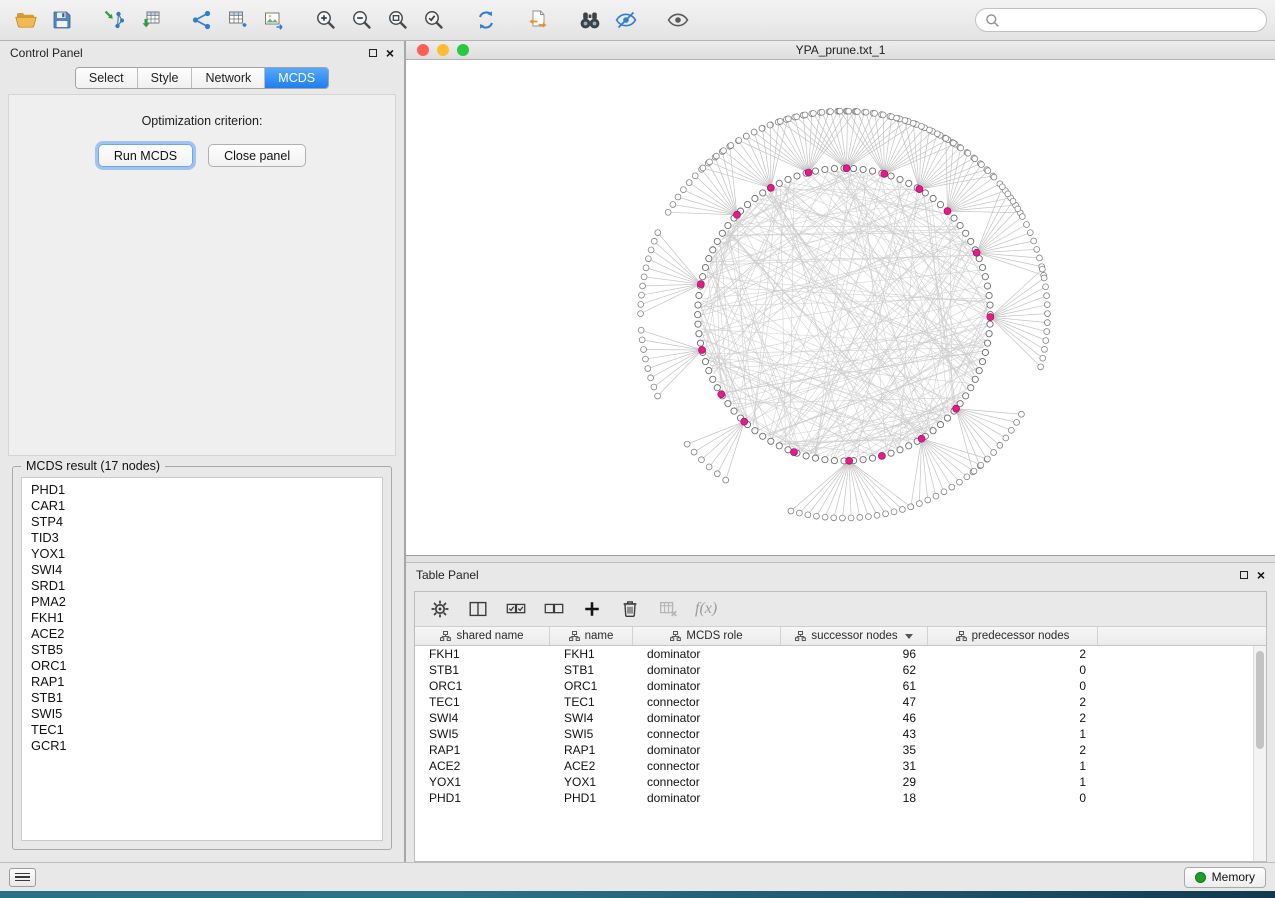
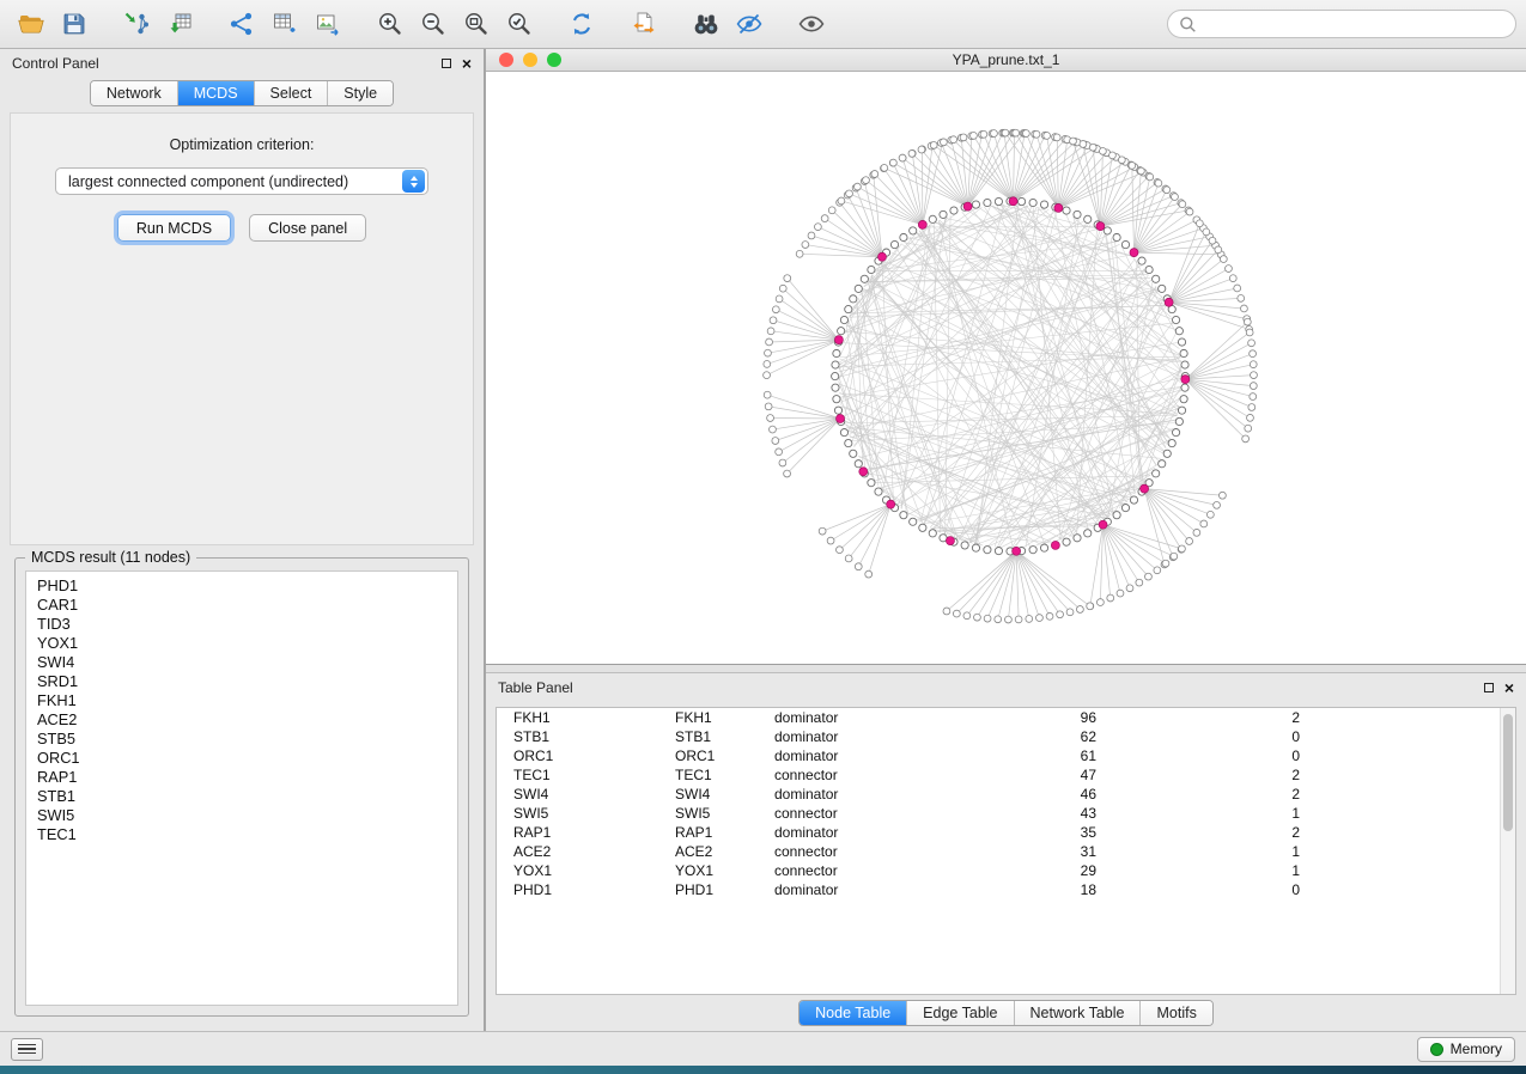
  Control Panel
  ×
- Select
+ Network
- Style
+ MCDS
- Network
+ Select
- MCDS
+ Style
  Optimization criterion:
+ largest connected component (undirected)
  Run MCDS
  Close panel
- MCDS result (17 nodes)
+ MCDS result (11 nodes)
  PHD1
  CAR1
- STP4
  TID3
  YOX1
  SWI4
  SRD1
- PMA2
  FKH1
  ACE2
  STB5
  ORC1
  RAP1
  STB1
  SWI5
  TEC1
- GCR1
  YPA_prune.txt_1
  Table Panel
  ×
- f(x)
- shared name
- name
- MCDS role
- successor nodes
- predecessor nodes
  FKH1
  FKH1
  dominator
  96
  2
  STB1
  STB1
  dominator
  62
  0
  ORC1
  ORC1
  dominator
  61
  0
  TEC1
  TEC1
  connector
  47
  2
  SWI4
  SWI4
  dominator
  46
  2
  SWI5
  SWI5
  connector
  43
  1
  RAP1
  RAP1
  dominator
  35
  2
  ACE2
  ACE2
  connector
  31
  1
  YOX1
  YOX1
  connector
  29
  1
  PHD1
  PHD1
  dominator
  18
  0
+ Node Table
+ Edge Table
+ Network Table
+ Motifs
  Memory
